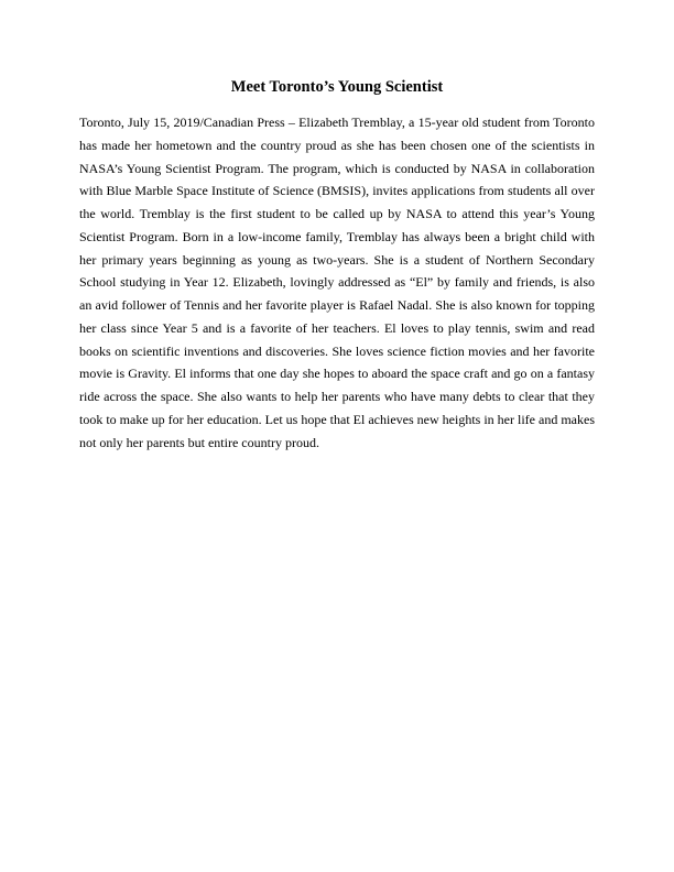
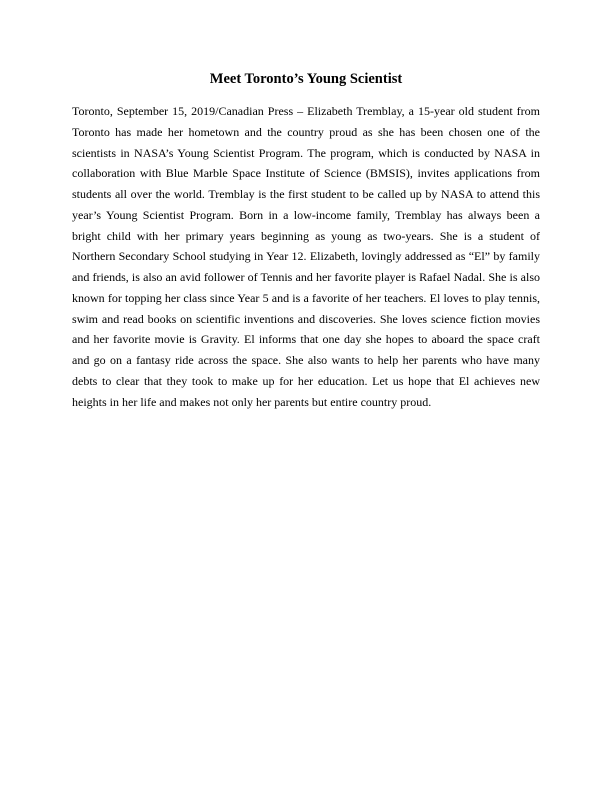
  Meet Toronto’s Young Scientist
- Toronto, July 15, 2019/Canadian Press – Elizabeth Tremblay, a 15-year old student from Toronto has made her hometown and the country proud as she has been chosen one of the scientists in NASA’s Young Scientist Program. The program, which is conducted by NASA in collaboration with Blue Marble Space Institute of Science (BMSIS), invites applications from students all over the world. Tremblay is the first student to be called up by NASA to attend this year’s Young Scientist Program. Born in a low-income family, Tremblay has always been a bright child with her primary years beginning as young as two-years. She is a student of Northern Secondary School studying in Year 12. Elizabeth, lovingly addressed as “El” by family and friends, is also an avid follower of Tennis and her favorite player is Rafael Nadal. She is also known for topping her class since Year 5 and is a favorite of her teachers. El loves to play tennis, swim and read books on scientific inventions and discoveries. She loves science fiction movies and her favorite movie is Gravity. El informs that one day she hopes to aboard the space craft and go on a fantasy ride across the space. She also wants to help her parents who have many debts to clear that they took to make up for her education. Let us hope that El achieves new heights in her life and makes not only her parents but entire country proud.
+ Toronto, September 15, 2019/Canadian Press – Elizabeth Tremblay, a 15-year old student from Toronto has made her hometown and the country proud as she has been chosen one of the scientists in NASA’s Young Scientist Program. The program, which is conducted by NASA in collaboration with Blue Marble Space Institute of Science (BMSIS), invites applications from students all over the world. Tremblay is the first student to be called up by NASA to attend this year’s Young Scientist Program. Born in a low-income family, Tremblay has always been a bright child with her primary years beginning as young as two-years. She is a student of Northern Secondary School studying in Year 12. Elizabeth, lovingly addressed as “El” by family and friends, is also an avid follower of Tennis and her favorite player is Rafael Nadal. She is also known for topping her class since Year 5 and is a favorite of her teachers. El loves to play tennis, swim and read books on scientific inventions and discoveries. She loves science fiction movies and her favorite movie is Gravity. El informs that one day she hopes to aboard the space craft and go on a fantasy ride across the space. She also wants to help her parents who have many debts to clear that they took to make up for her education. Let us hope that El achieves new heights in her life and makes not only her parents but entire country proud.
